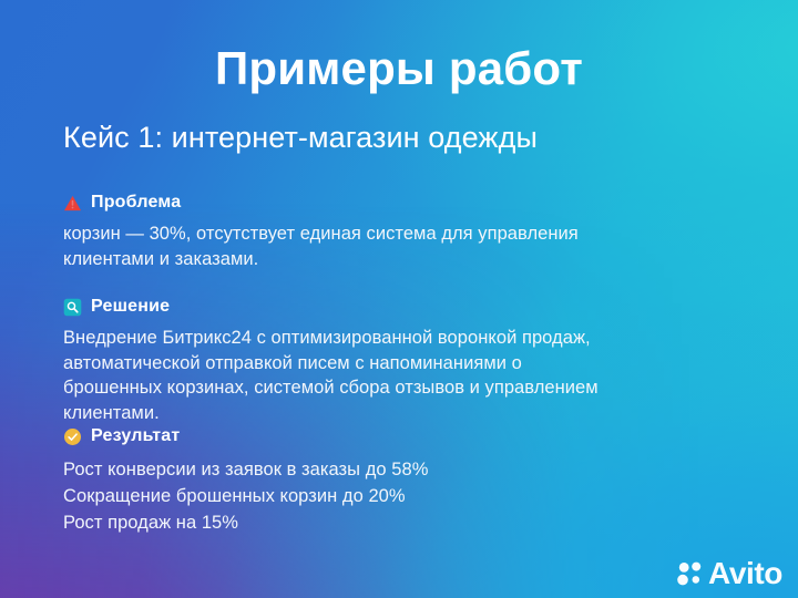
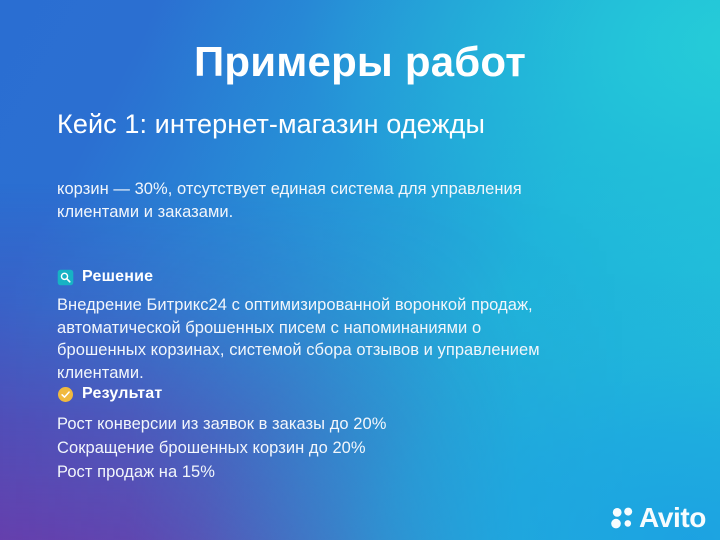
  Примеры работ
  Кейс 1: интернет-магазин одежды
- Проблема
  корзин — 30%, отсутствует единая система для управления
  клиентами и заказами.
  Решение
  Внедрение Битрикс24 с оптимизированной воронкой продаж,
- автоматической отправкой писем с напоминаниями о
+ автоматической брошенных писем с напоминаниями о
  брошенных корзинах, системой сбора отзывов и управлением
  клиентами.
  Результат
- Рост конверсии из заявок в заказы до 58%
+ Рост конверсии из заявок в заказы до 20%
  Сокращение брошенных корзин до 20%
  Рост продаж на 15%
  Avito
